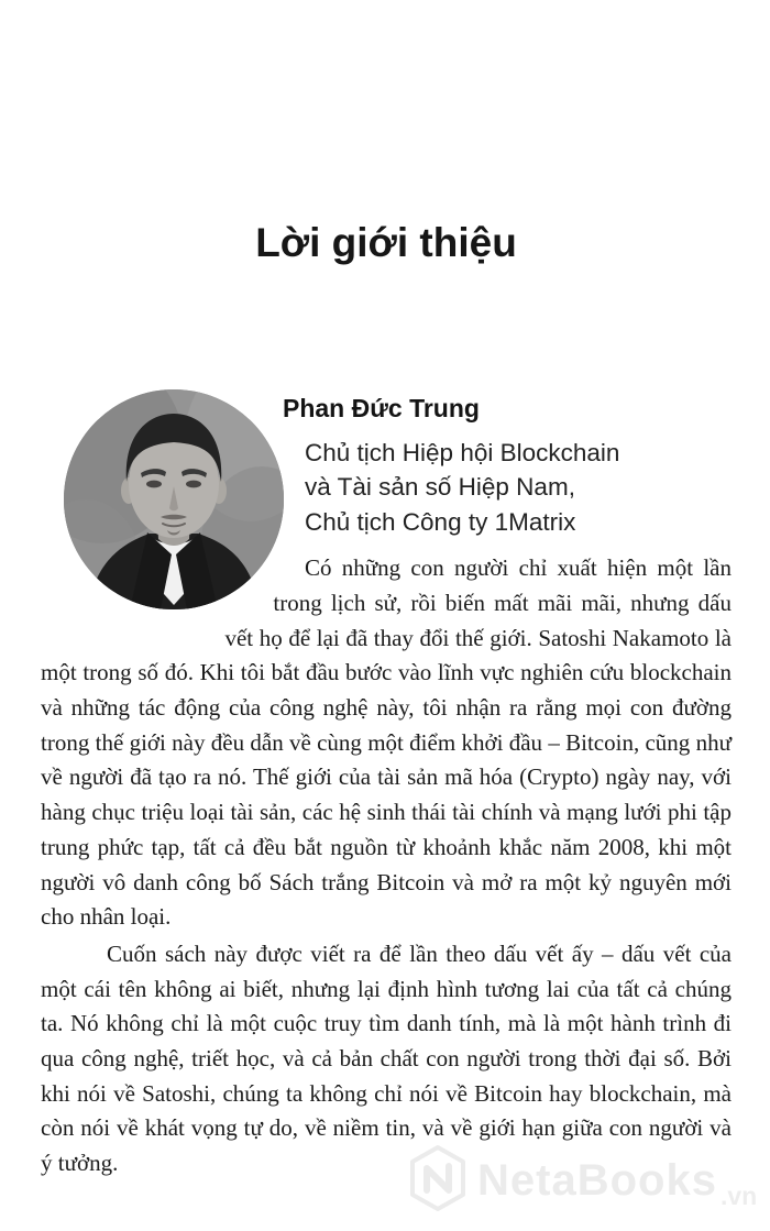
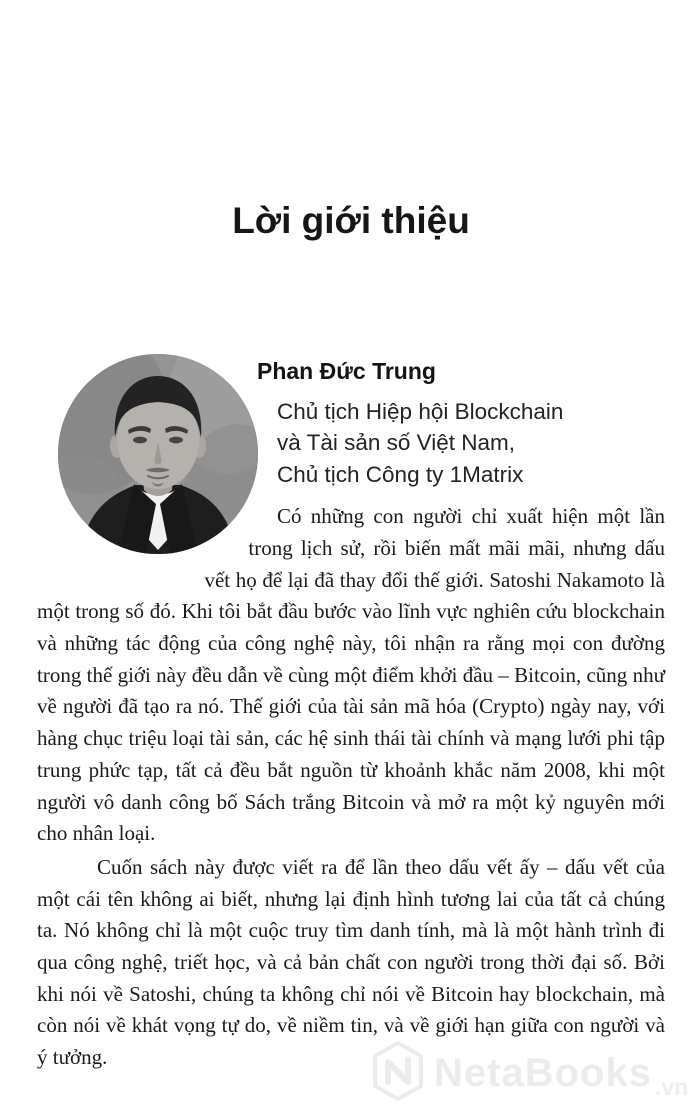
  Lời giới thiệu
  Phan Đức Trung
  Chủ tịch Hiệp hội Blockchain
- và Tài sản số Hiệp Nam,
+ và Tài sản số Việt Nam,
  Chủ tịch Công ty 1Matrix
  Có những con người chỉ xuất hiện một lần trong lịch sử, rồi biến mất mãi mãi, nhưng dấu vết họ để lại đã thay đổi thế giới. Satoshi Nakamoto là một trong số đó. Khi tôi bắt đầu bước vào lĩnh vực nghiên cứu blockchain và những tác động của công nghệ này, tôi nhận ra rằng mọi con đường trong thế giới này đều dẫn về cùng một điểm khởi đầu – Bitcoin, cũng như về người đã tạo ra nó. Thế giới của tài sản mã hóa (Crypto) ngày nay, với hàng chục triệu loại tài sản, các hệ sinh thái tài chính và mạng lưới phi tập trung phức tạp, tất cả đều bắt nguồn từ khoảnh khắc năm 2008, khi một người vô danh công bố Sách trắng Bitcoin và mở ra một kỷ nguyên mới cho nhân loại.
  Cuốn sách này được viết ra để lần theo dấu vết ấy – dấu vết của một cái tên không ai biết, nhưng lại định hình tương lai của tất cả chúng ta. Nó không chỉ là một cuộc truy tìm danh tính, mà là một hành trình đi qua công nghệ, triết học, và cả bản chất con người trong thời đại số. Bởi khi nói về Satoshi, chúng ta không chỉ nói về Bitcoin hay blockchain, mà còn nói về khát vọng tự do, về niềm tin, và về giới hạn giữa con người và ý tưởng.
